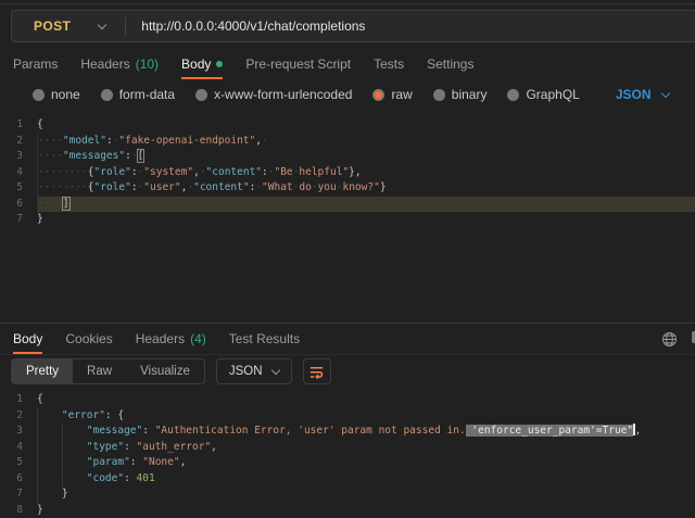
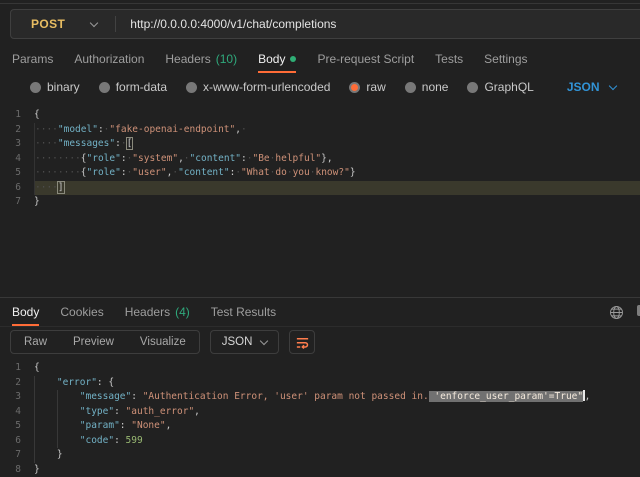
  POST
  http://0.0.0.0:4000/v1/chat/completions
  Params
+ Authorization
  Headers
  (10)
  Body
  Pre-request Script
  Tests
  Settings
- none
+ binary
  form-data
  x-www-form-urlencoded
  raw
- binary
+ none
  GraphQL
  JSON
  1
  {
  2
  ····"model":·"fake-openai-endpoint",·
  3
  ····"messages":·[
  4
  ········{"role":·"system",·"content":·"Be·helpful"},
  5
  ········{"role":·"user",·"content":·"What·do·you·know?"}
  6
  ····]
  7
  }
  Body
  Cookies
  Headers
  (4)
  Test Results
- Pretty
  Raw
+ Preview
  Visualize
  JSON
  1
  {
  2
  "error": {
  3
  "message": "Authentication Error, 'user' param not passed in. 'enforce_user_param'=True" ,
  4
  "type": "auth_error",
  5
  "param": "None",
  6
- "code": 401
+ "code": 599
  7
  }
  8
  }
